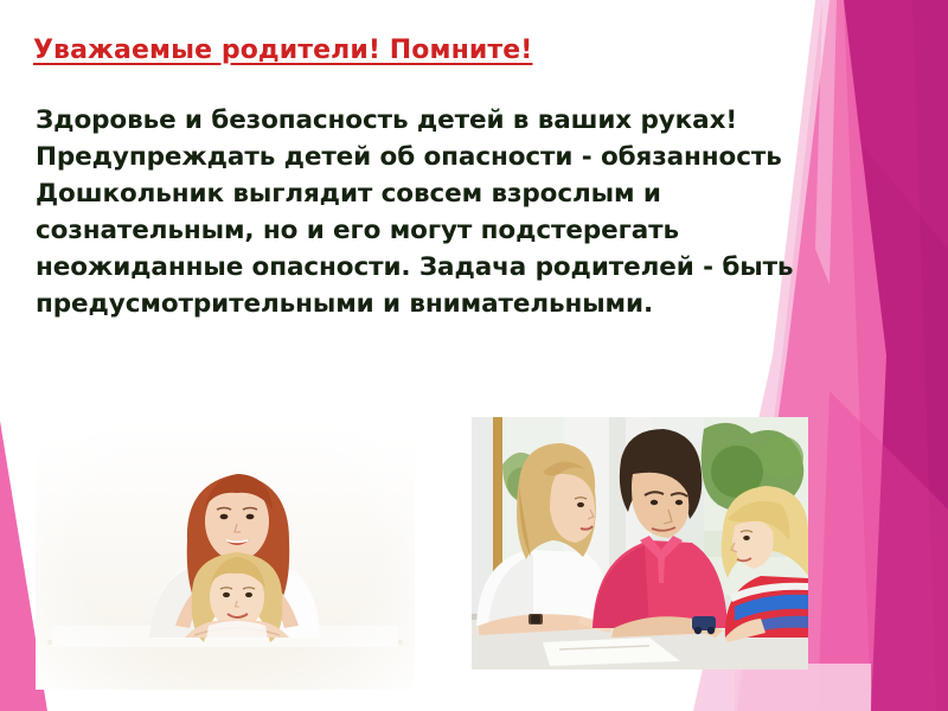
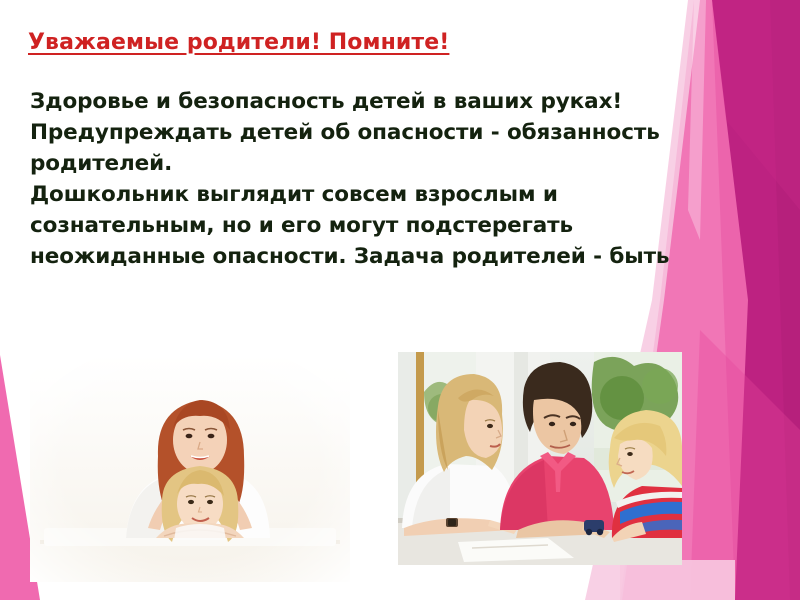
  Уважаемые родители! Помните!
  Здоровье и безопасность детей в ваших руках!
  Предупреждать детей об опасности - обязанность
+ родителей.
  Дошкольник выглядит совсем взрослым и
  сознательным, но и его могут подстерегать
  неожиданные опасности. Задача родителей - быть
- предусмотрительными и внимательными.
